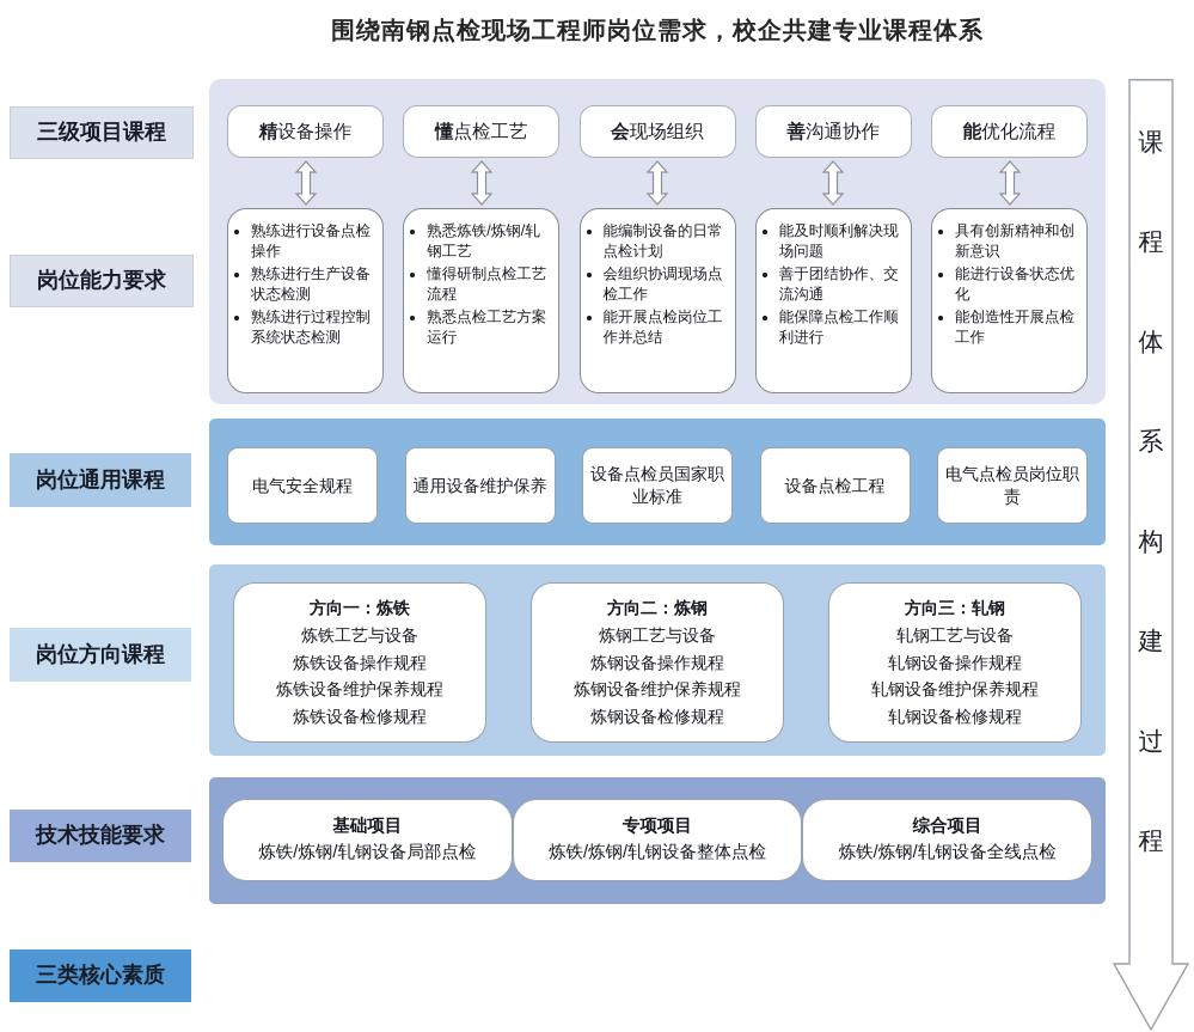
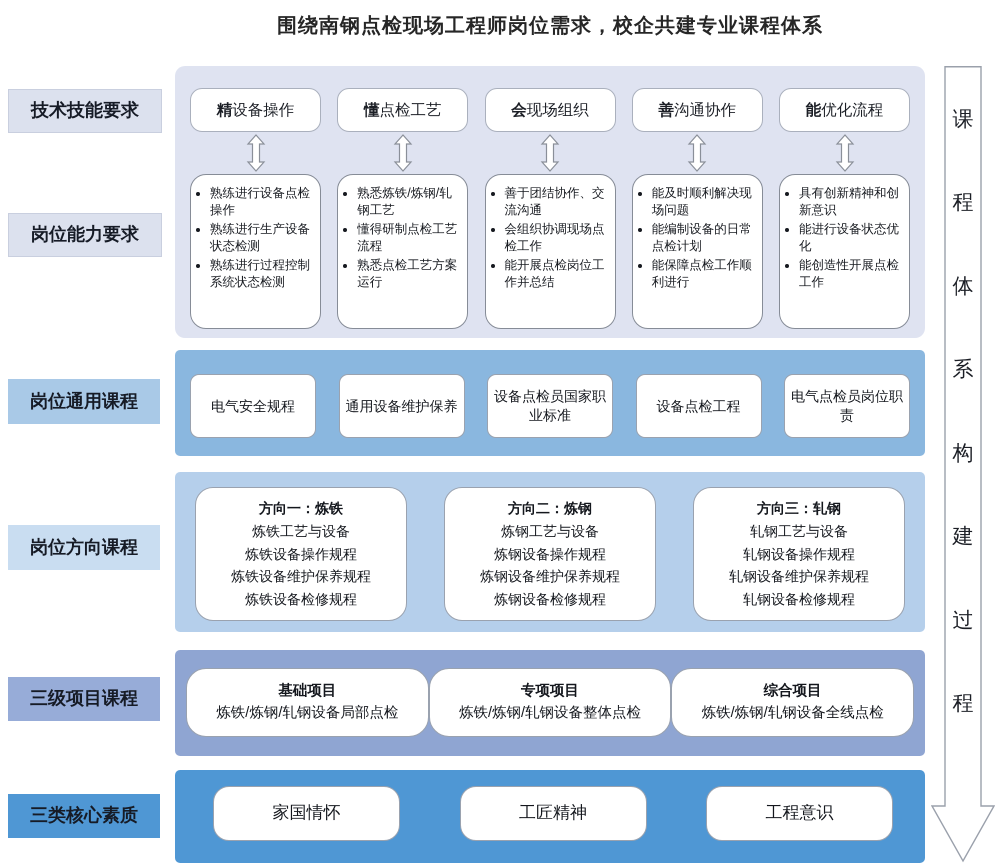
  围绕南钢点检现场工程师岗位需求，校企共建专业课程体系
- 三级项目课程
+ 技术技能要求
  岗位能力要求
  岗位通用课程
  岗位方向课程
- 技术技能要求
+ 三级项目课程
  三类核心素质
  精设备操作
  懂点检工艺
  会现场组织
  善沟通协作
  能优化流程
  熟练进行设备点检操作
  熟练进行生产设备状态检测
  熟练进行过程控制系统状态检测
  熟悉炼铁/炼钢/轧钢工艺
  懂得研制点检工艺流程
  熟悉点检工艺方案运行
- 能编制设备的日常点检计划
+ 善于团结协作、交流沟通
  会组织协调现场点检工作
  能开展点检岗位工作并总结
  能及时顺利解决现场问题
- 善于团结协作、交流沟通
+ 能编制设备的日常点检计划
  能保障点检工作顺利进行
  具有创新精神和创新意识
  能进行设备状态优化
  能创造性开展点检工作
  电气安全规程
  通用设备维护保养
  设备点检员国家职业标准
  设备点检工程
  电气点检员岗位职责
  方向一：炼铁
  炼铁工艺与设备
  炼铁设备操作规程
  炼铁设备维护保养规程
  炼铁设备检修规程
  方向二：炼钢
  炼钢工艺与设备
  炼钢设备操作规程
  炼钢设备维护保养规程
  炼钢设备检修规程
  方向三：轧钢
  轧钢工艺与设备
  轧钢设备操作规程
  轧钢设备维护保养规程
  轧钢设备检修规程
  基础项目
  炼铁/炼钢/轧钢设备局部点检
  专项项目
  炼铁/炼钢/轧钢设备整体点检
  综合项目
  炼铁/炼钢/轧钢设备全线点检
+ 家国情怀
+ 工匠精神
+ 工程意识
  课
  程
  体
  系
  构
  建
  过
  程
